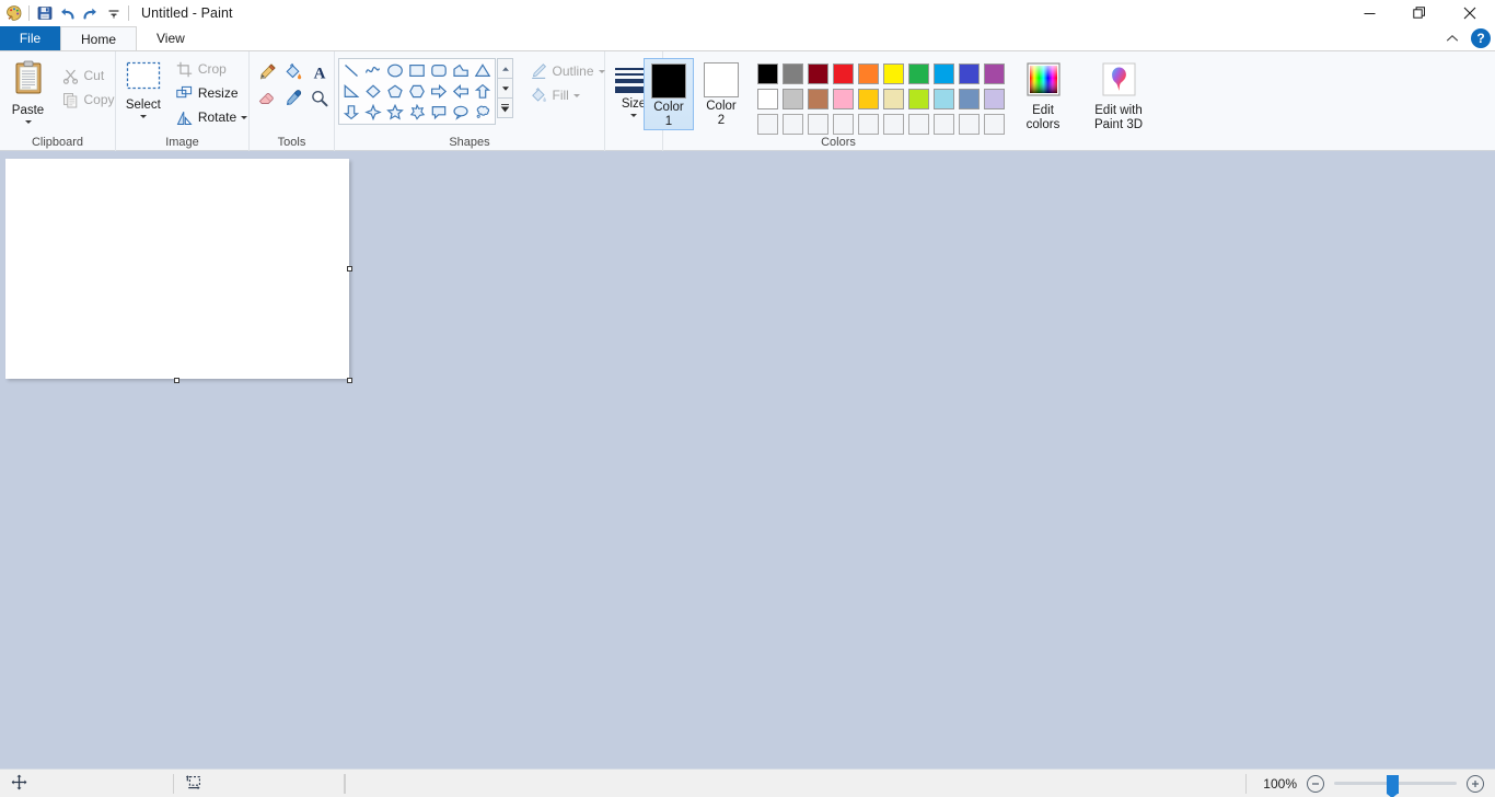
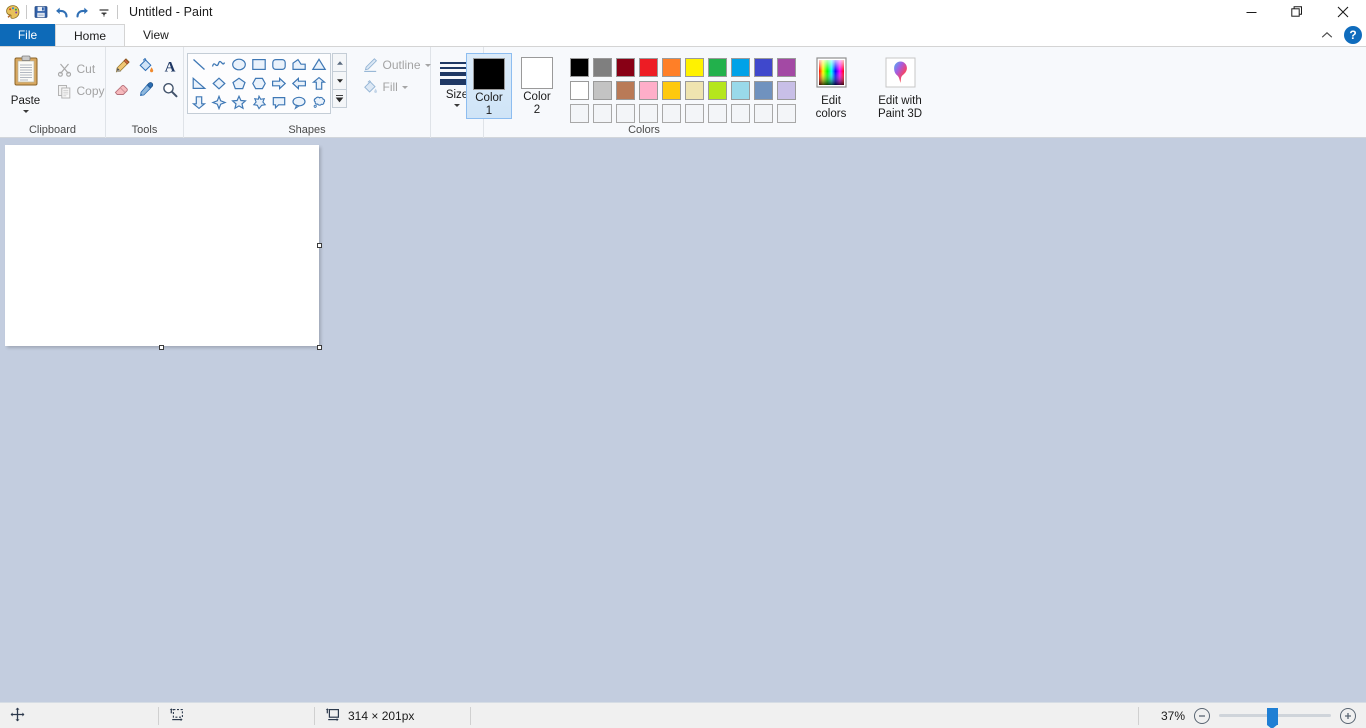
  Untitled - Paint
  File
  Home
  View
  ?
  Paste
  Cut
  Copy
  Clipboard
- Select
- Crop
- Resize
- Rotate
- Image
  A
  Tools
  Outline
  Fill
  Shapes
  Size
  Color
  1
  Color
  2
  Edit
  colors
  Edit with
  Paint 3D
  Colors
+ 314 × 201px
- 100%
+ 37%
